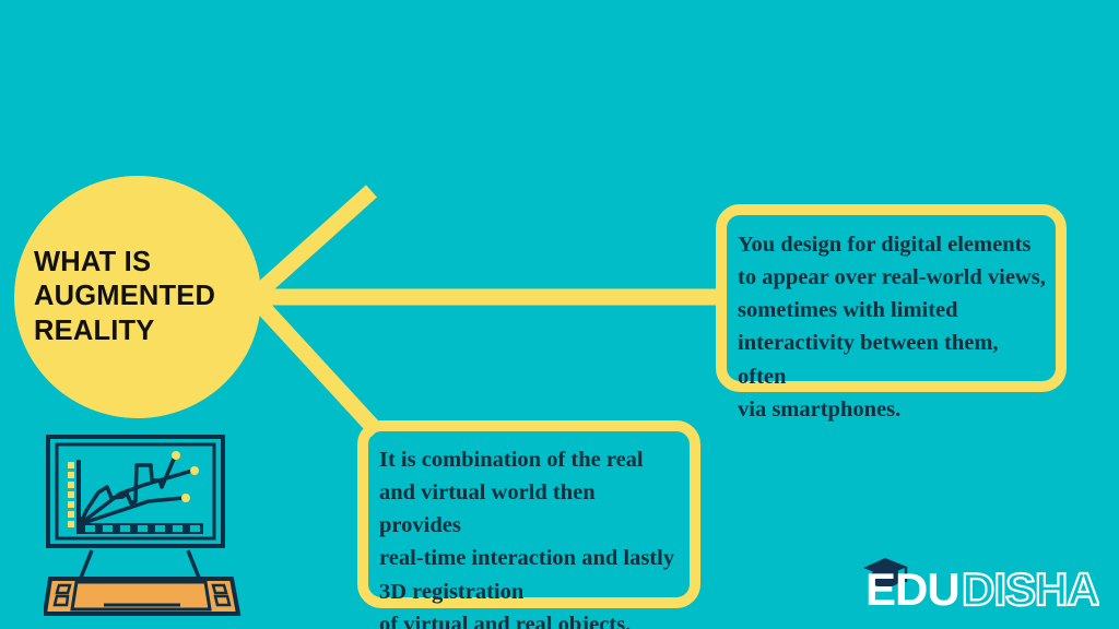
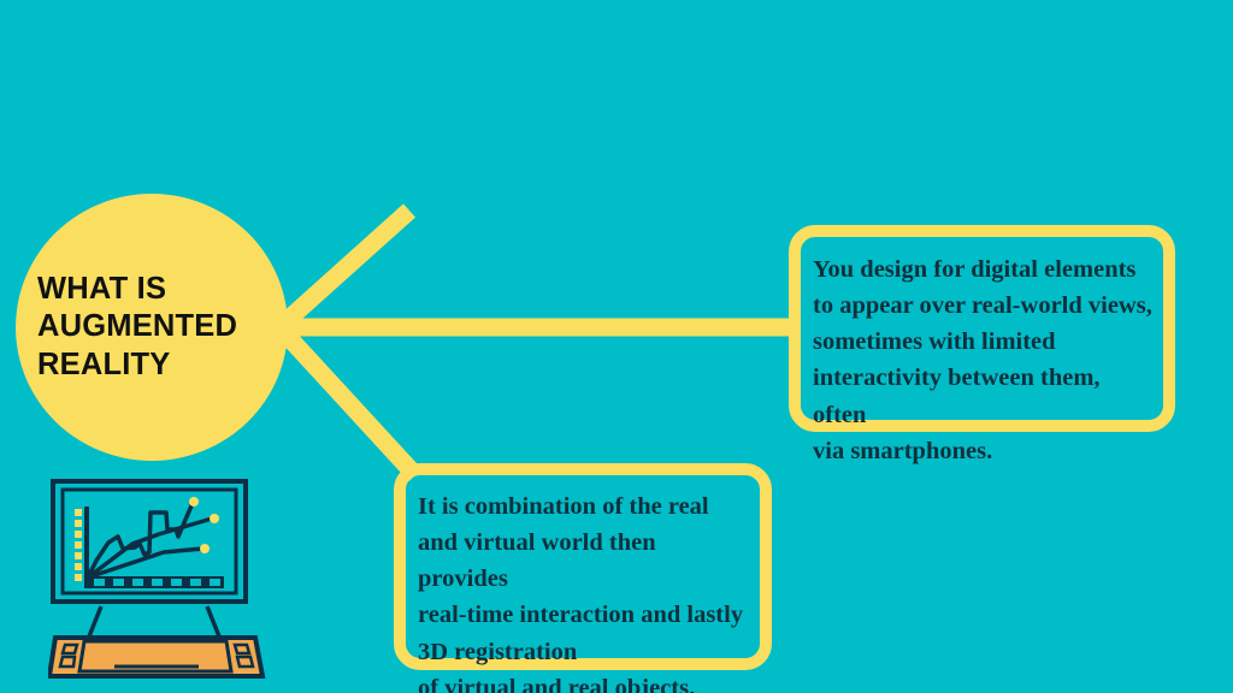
  WHAT IS
  AUGMENTED
  REALITY
  You design for digital elements
  to appear over real-world views,
  sometimes with limited
  interactivity between them, often
  via smartphones.
  It is combination of the real
  and virtual world then provides
  real-time interaction and lastly
  3D registration
  of virtual and real objects.
- EDU
- DISHA
